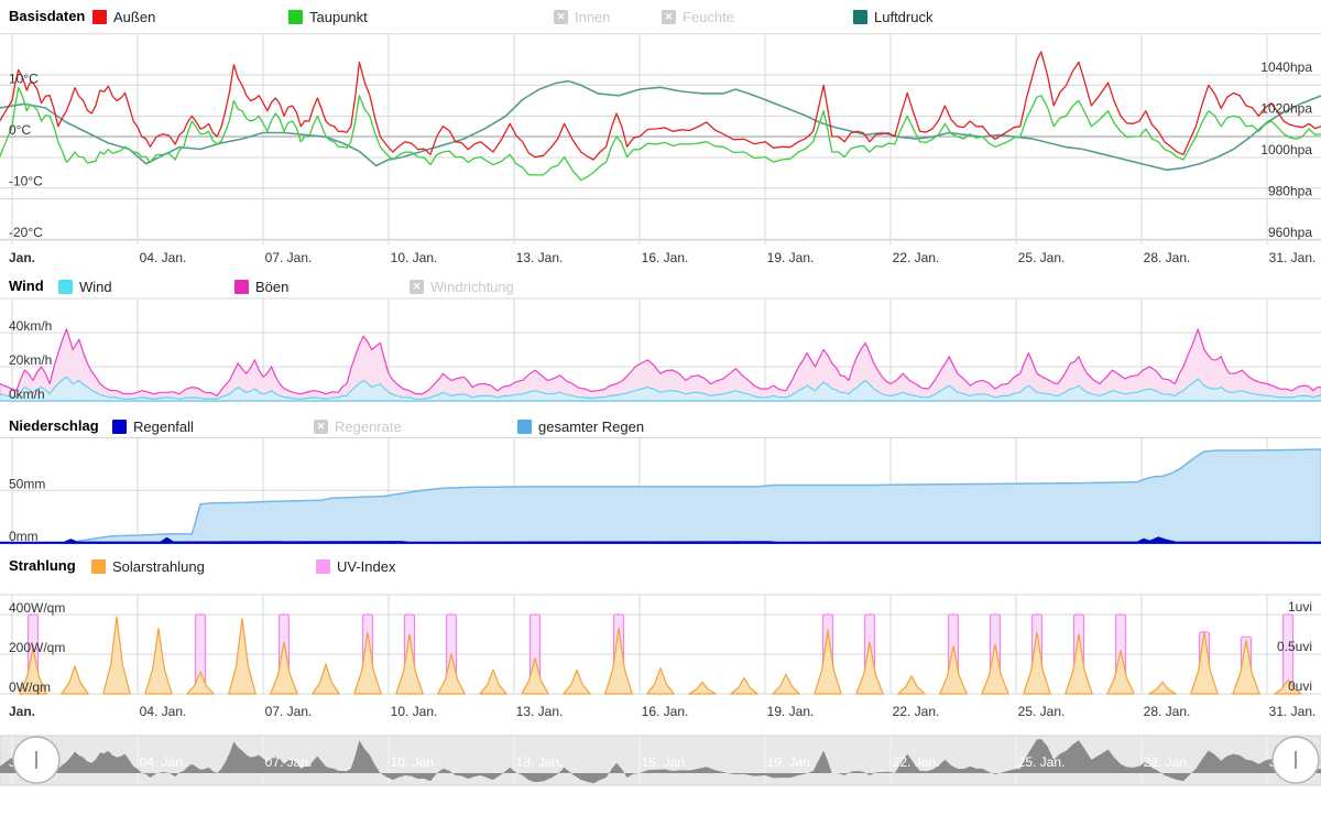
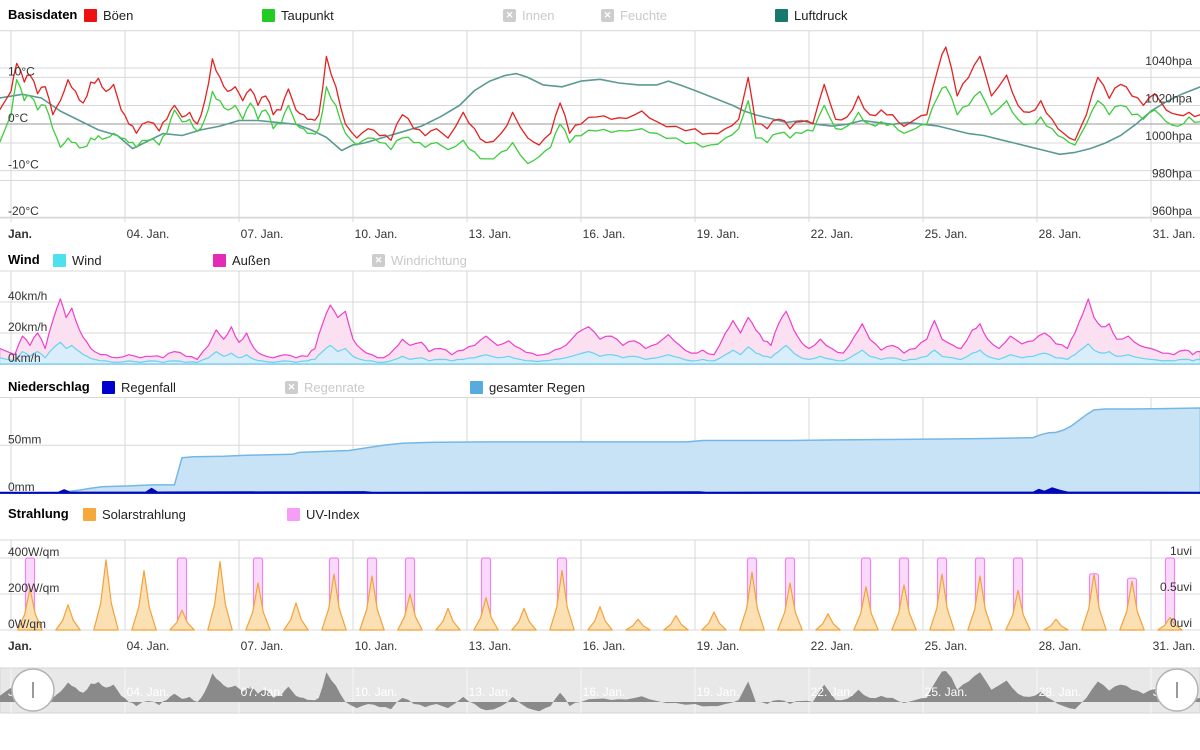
  Basisdaten
- Außen
+ Böen
  Taupunkt
  ✕
  Innen
  ✕
  Feuchte
  Luftdruck
  Wind
  Wind
- Böen
+ Außen
  ✕
  Windrichtung
  Niederschlag
  Regenfall
  ✕
  Regenrate
  gesamter Regen
  Strahlung
  Solarstrahlung
  UV-Index
  10°C
  0°C
  -10°C
  -20°C
  1040hpa
  1020hpa
  1000hpa
  980hpa
  960hpa
  Jan.
  04. Jan.
  07. Jan.
  10. Jan.
  13. Jan.
  16. Jan.
  19. Jan.
  22. Jan.
  25. Jan.
  28. Jan.
  31. Jan.
  40km/h
  20km/h
  0km/h
  50mm
  0mm
  400W/qm
  200W/qm
  0W/qm
  1uvi
  0.5uvi
  0uvi
  Jan.
  04. Jan.
  07. Jan.
  10. Jan.
  13. Jan.
  16. Jan.
  19. Jan.
  22. Jan.
  25. Jan.
  28. Jan.
  31. Jan.
  04. Jan.
  07. Jan.
  13. Jan.
  16. Jan.
  19. Jan.
  22. Jan.
  25. Jan.
  28. Jan.
